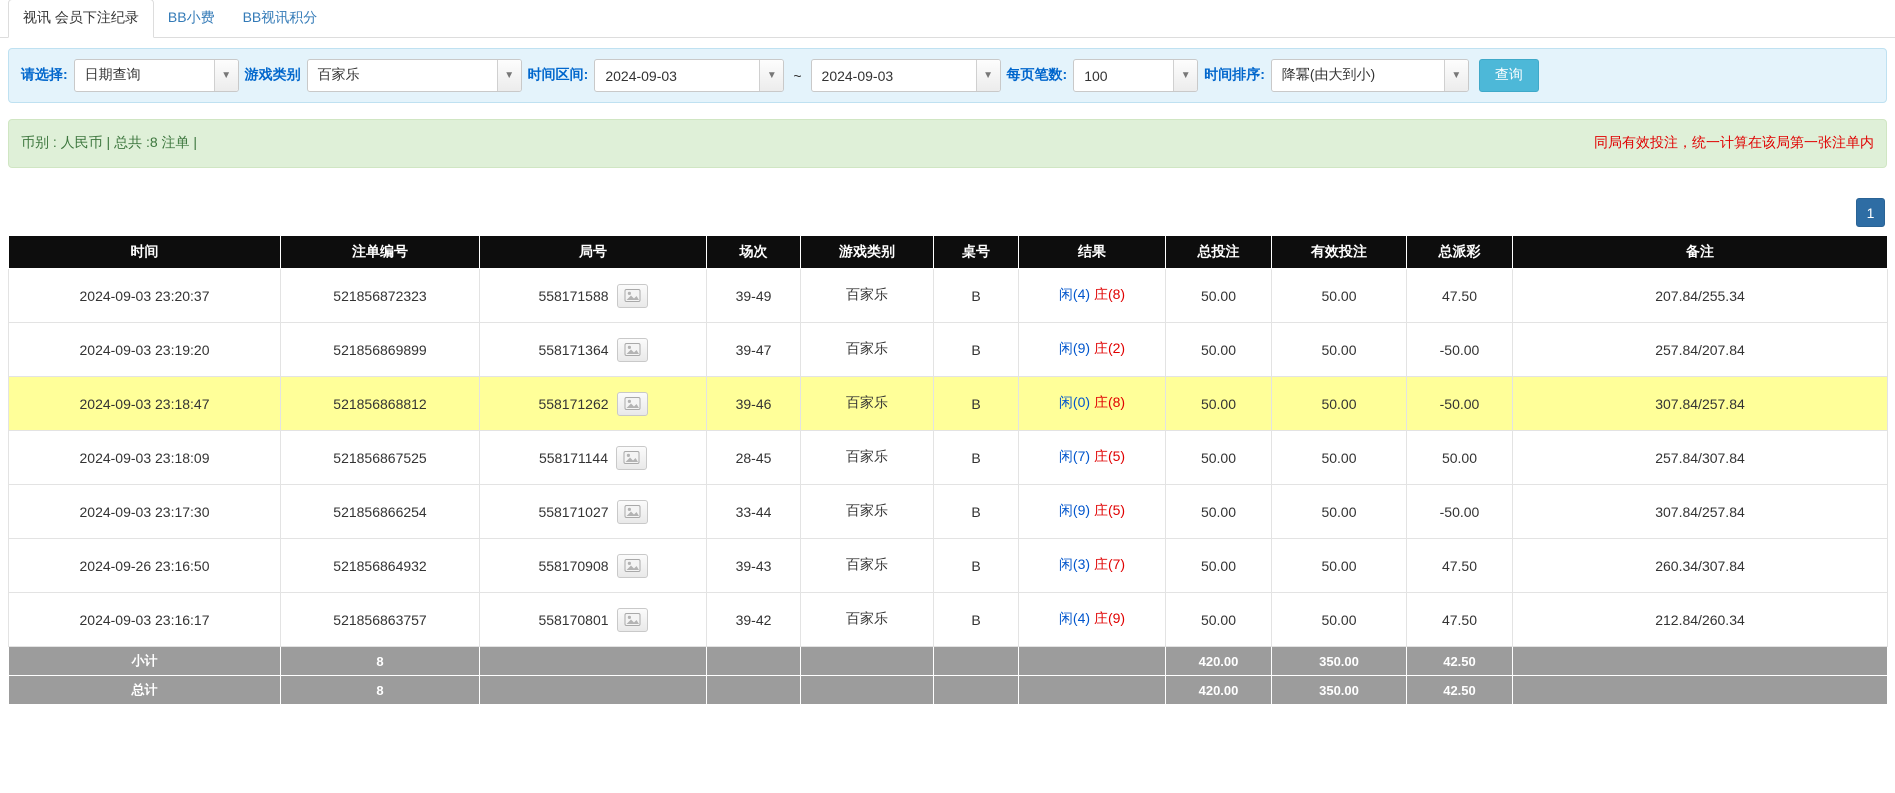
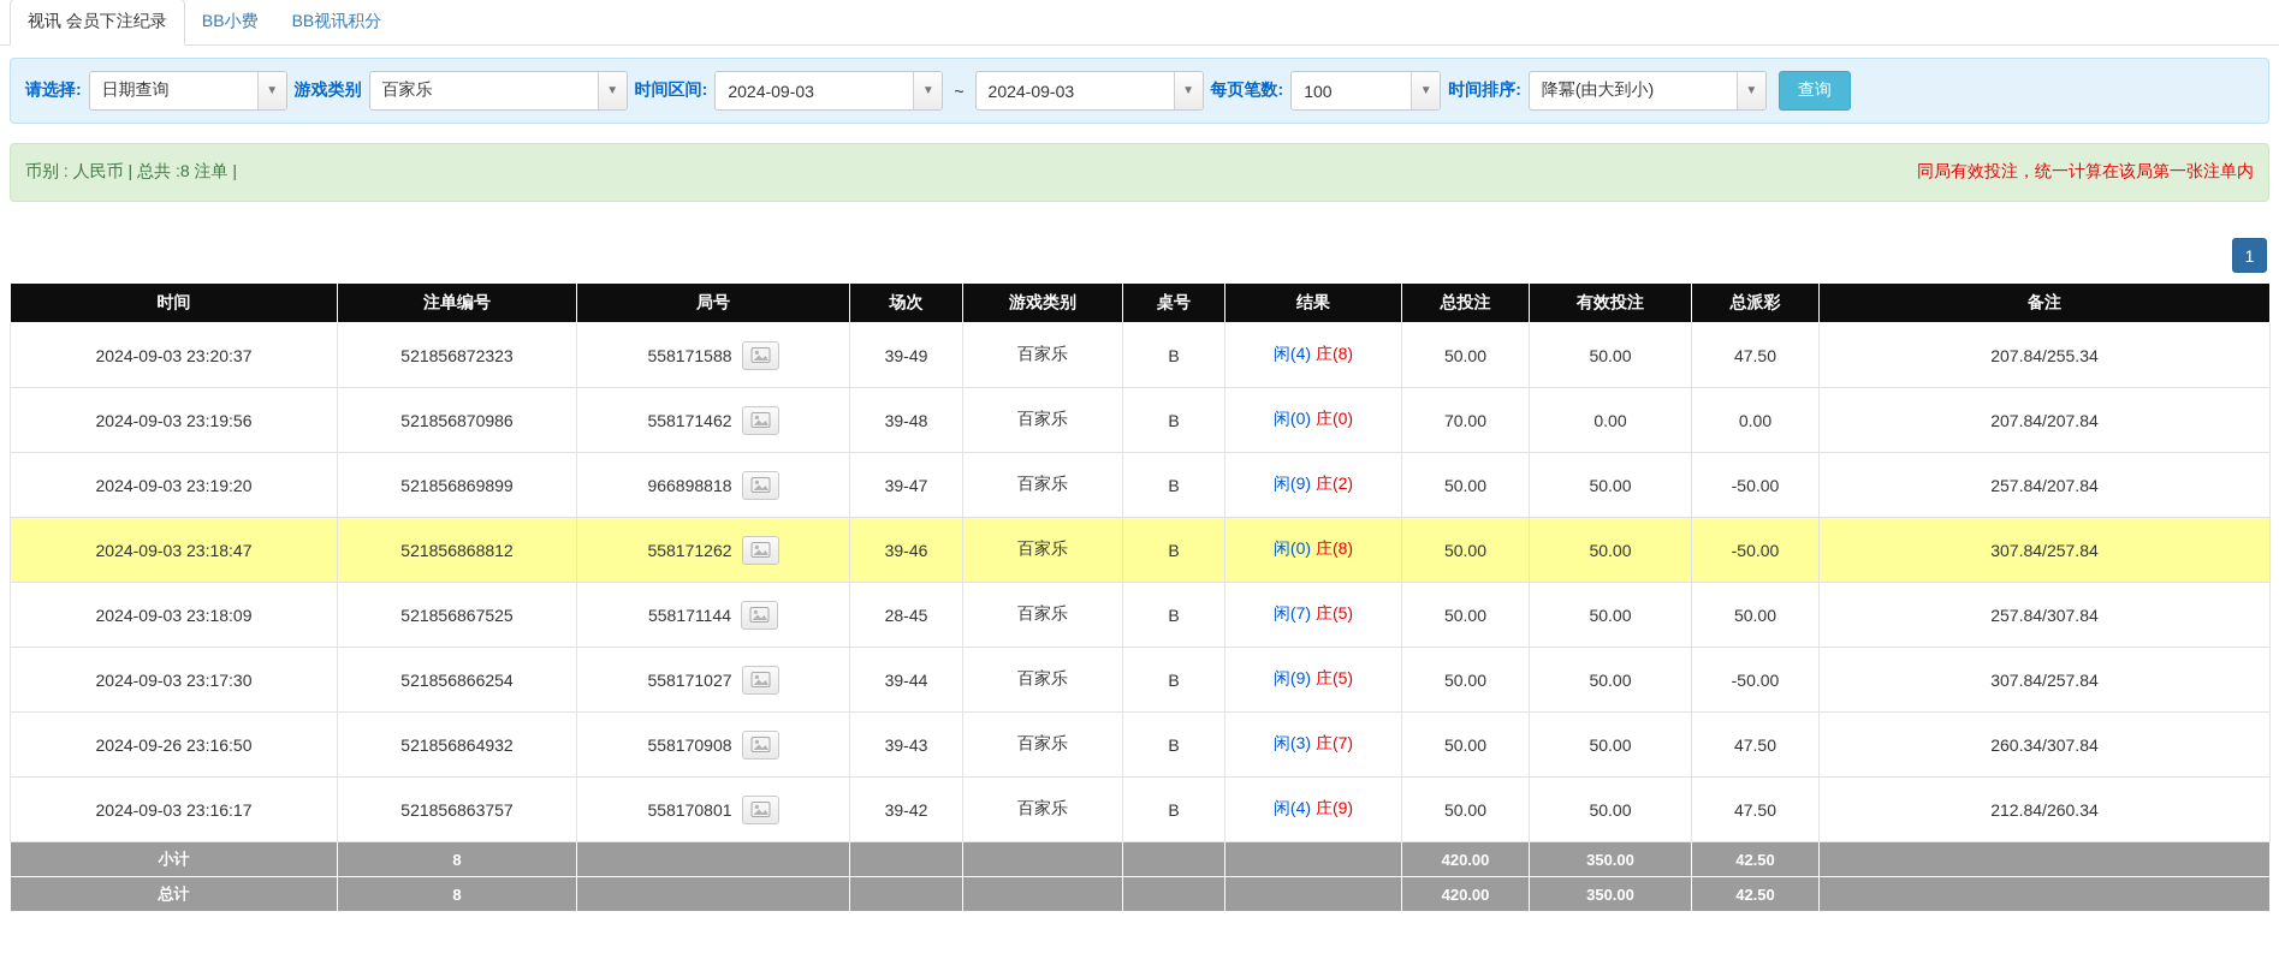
  视讯 会员下注纪录
  BB小费
  BB视讯积分
  请选择:
  日期查询
  ▼
  游戏类别
  百家乐
  ▼
  时间区间:
  2024-09-03
  ▼
  ~
  2024-09-03
  ▼
  每页笔数:
  100
  ▼
  时间排序:
  降冪(由大到小)
  ▼
  查询
  币别 : 人民币 | 总共 :8 注单 |
  同局有效投注，统一计算在该局第一张注单内
  1
  时间	注单编号	局号	场次	游戏类别	桌号	结果	总投注	有效投注	总派彩	备注
  2024-09-03 23:20:37	521856872323	558171588	39-49	百家乐	B	闲(4) 庄(8)	50.00	50.00	47.50	207.84/255.34
+ 2024-09-03 23:19:56	521856870986	558171462	39-48	百家乐	B	闲(0) 庄(0)	70.00	0.00	0.00	207.84/207.84
- 2024-09-03 23:19:20	521856869899	558171364	39-47	百家乐	B	闲(9) 庄(2)	50.00	50.00	-50.00	257.84/207.84
+ 2024-09-03 23:19:20	521856869899	966898818	39-47	百家乐	B	闲(9) 庄(2)	50.00	50.00	-50.00	257.84/207.84
  2024-09-03 23:18:47	521856868812	558171262	39-46	百家乐	B	闲(0) 庄(8)	50.00	50.00	-50.00	307.84/257.84
  2024-09-03 23:18:09	521856867525	558171144	28-45	百家乐	B	闲(7) 庄(5)	50.00	50.00	50.00	257.84/307.84
- 2024-09-03 23:17:30	521856866254	558171027	33-44	百家乐	B	闲(9) 庄(5)	50.00	50.00	-50.00	307.84/257.84
+ 2024-09-03 23:17:30	521856866254	558171027	39-44	百家乐	B	闲(9) 庄(5)	50.00	50.00	-50.00	307.84/257.84
  2024-09-26 23:16:50	521856864932	558170908	39-43	百家乐	B	闲(3) 庄(7)	50.00	50.00	47.50	260.34/307.84
  2024-09-03 23:16:17	521856863757	558170801	39-42	百家乐	B	闲(4) 庄(9)	50.00	50.00	47.50	212.84/260.34
  小计	8						420.00	350.00	42.50
  总计	8						420.00	350.00	42.50
